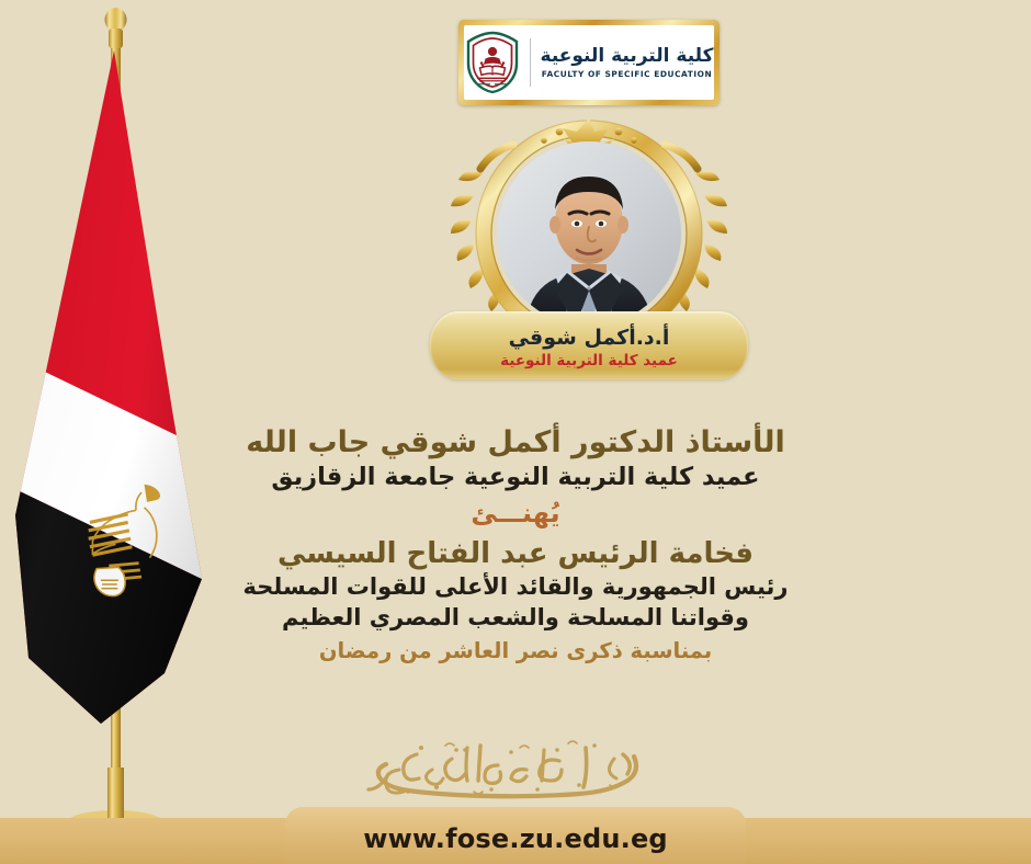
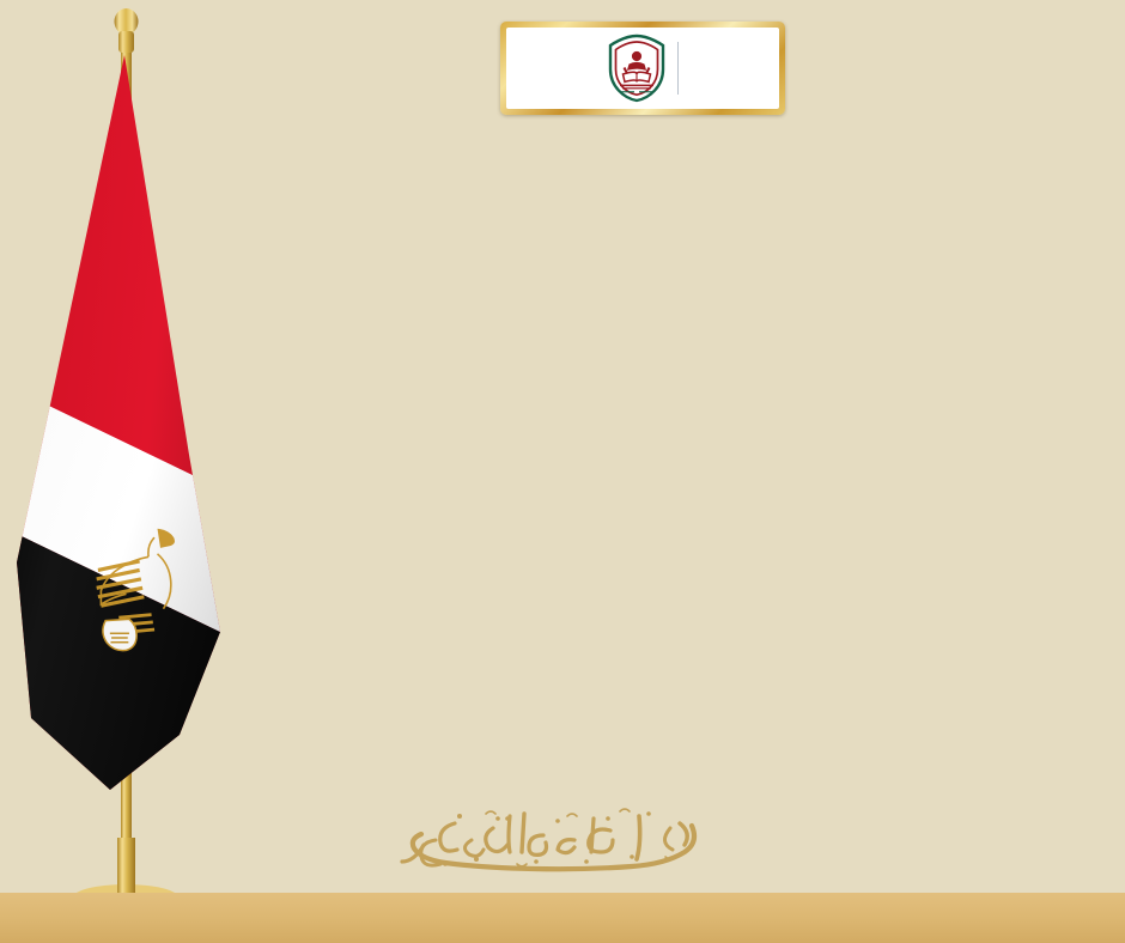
- كلية التربية النوعية
- FACULTY OF SPECIFIC EDUCATION
- أ.د.أكمل شوقي
- عميد كلية التربية النوعية
- الأستاذ الدكتور أكمل شوقي جاب الله
- عميد كلية التربية النوعية جامعة الزقازيق
- يُهنـــئ
- فخامة الرئيس عبد الفتاح السيسي
- رئيس الجمهورية والقائد الأعلى للقوات المسلحة
- وقواتنا المسلحة والشعب المصري العظيم
- بمناسبة ذكرى نصر العاشر من رمضان
- www.fose.zu.edu.eg
